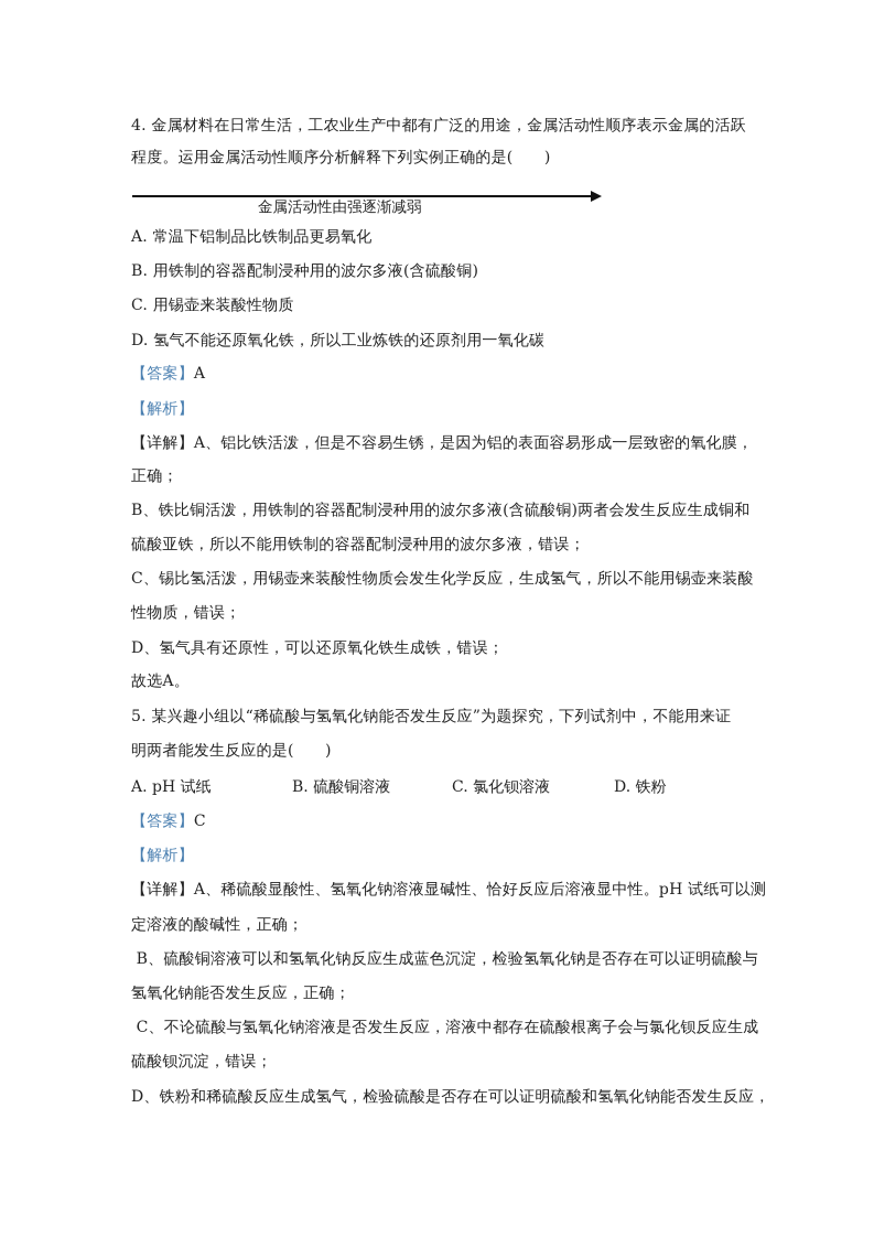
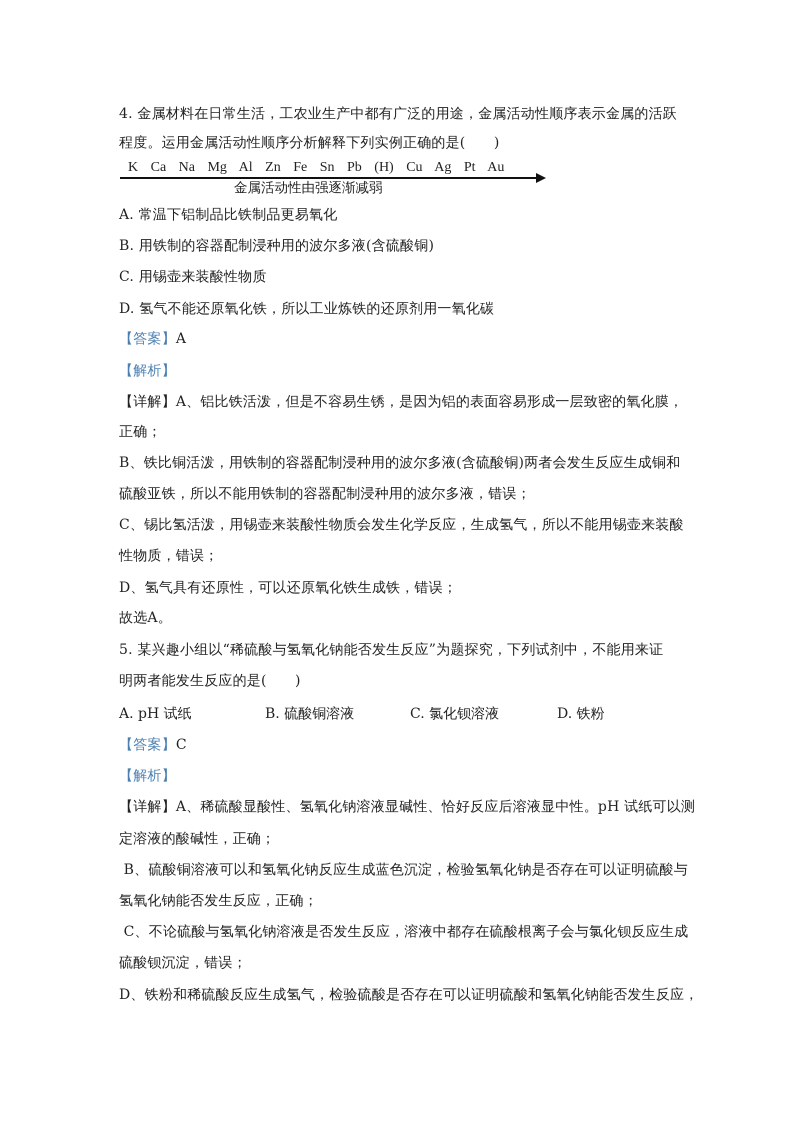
  4. 金属材料在日常生活，工农业生产中都有广泛的用途，金属活动性顺序表示金属的活跃
  程度。运用金属活动性顺序分析解释下列实例正确的是( )
+ K Ca Na Mg Al Zn Fe Sn Pb (H) Cu Ag Pt Au
  金属活动性由强逐渐减弱
  A. 常温下铝制品比铁制品更易氧化
  B. 用铁制的容器配制浸种用的波尔多液(含硫酸铜)
  C. 用锡壶来装酸性物质
  D. 氢气不能还原氧化铁，所以工业炼铁的还原剂用一氧化碳
  【答案】A
  【解析】
  【详解】A、铝比铁活泼，但是不容易生锈，是因为铝的表面容易形成一层致密的氧化膜，
  正确；
  B、铁比铜活泼，用铁制的容器配制浸种用的波尔多液(含硫酸铜)两者会发生反应生成铜和
  硫酸亚铁，所以不能用铁制的容器配制浸种用的波尔多液，错误；
  C、锡比氢活泼，用锡壶来装酸性物质会发生化学反应，生成氢气，所以不能用锡壶来装酸
  性物质，错误；
  D、氢气具有还原性，可以还原氧化铁生成铁，错误；
  故选A。
  5. 某兴趣小组以“稀硫酸与氢氧化钠能否发生反应”为题探究，下列试剂中，不能用来证
  明两者能发生反应的是( )
  A. pH 试纸
  B. 硫酸铜溶液
  C. 氯化钡溶液
  D. 铁粉
  【答案】C
  【解析】
  【详解】A、稀硫酸显酸性、氢氧化钠溶液显碱性、恰好反应后溶液显中性。pH 试纸可以测
  定溶液的酸碱性，正确；
  B、硫酸铜溶液可以和氢氧化钠反应生成蓝色沉淀，检验氢氧化钠是否存在可以证明硫酸与
  氢氧化钠能否发生反应，正确；
  C、不论硫酸与氢氧化钠溶液是否发生反应，溶液中都存在硫酸根离子会与氯化钡反应生成
  硫酸钡沉淀，错误；
  D、铁粉和稀硫酸反应生成氢气，检验硫酸是否存在可以证明硫酸和氢氧化钠能否发生反应，
